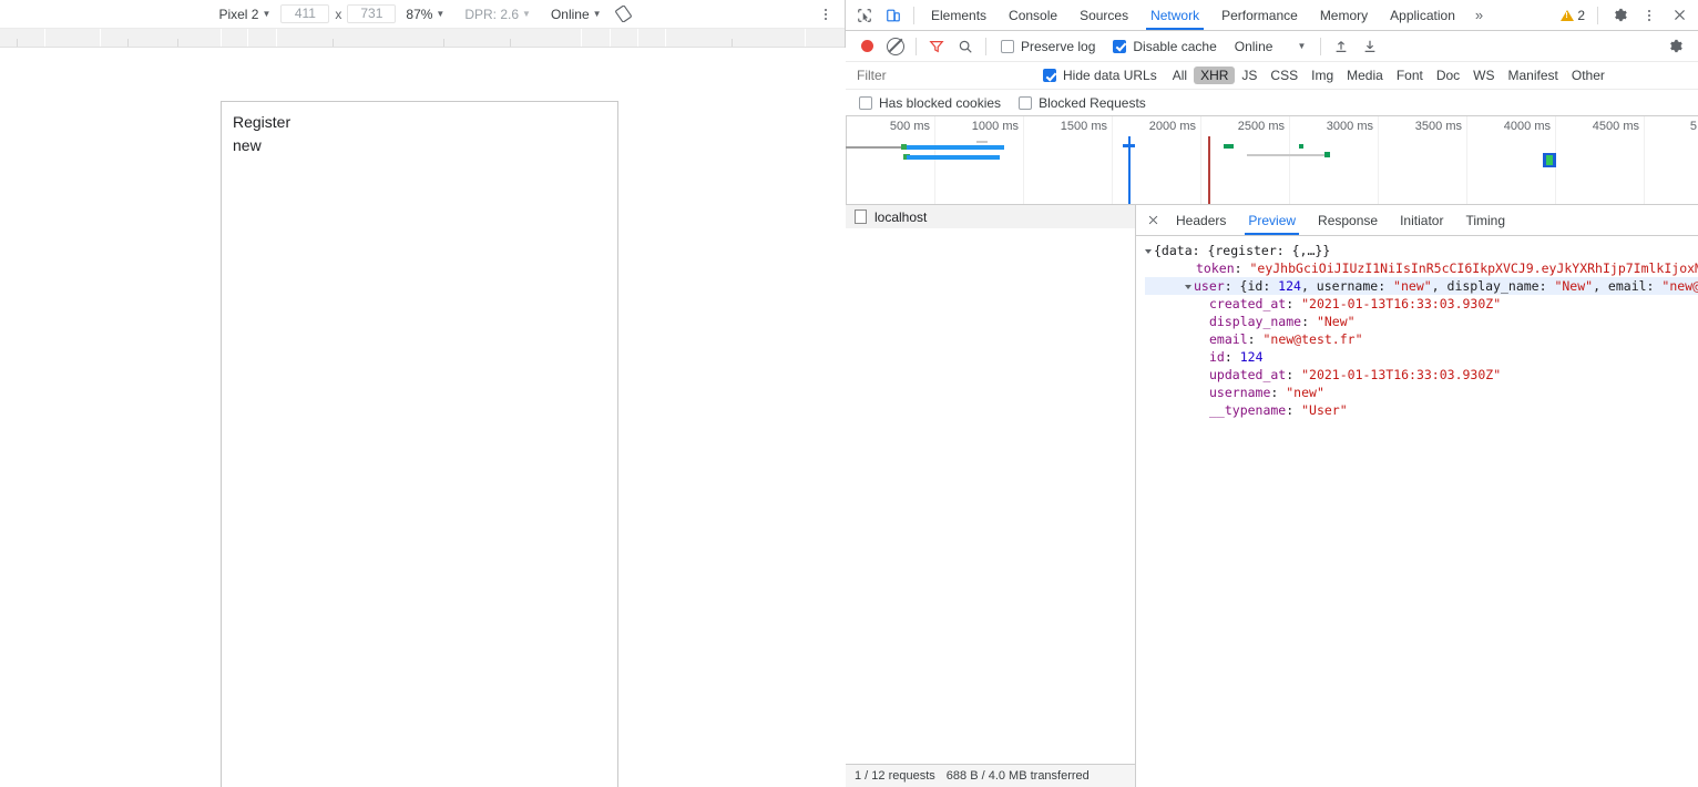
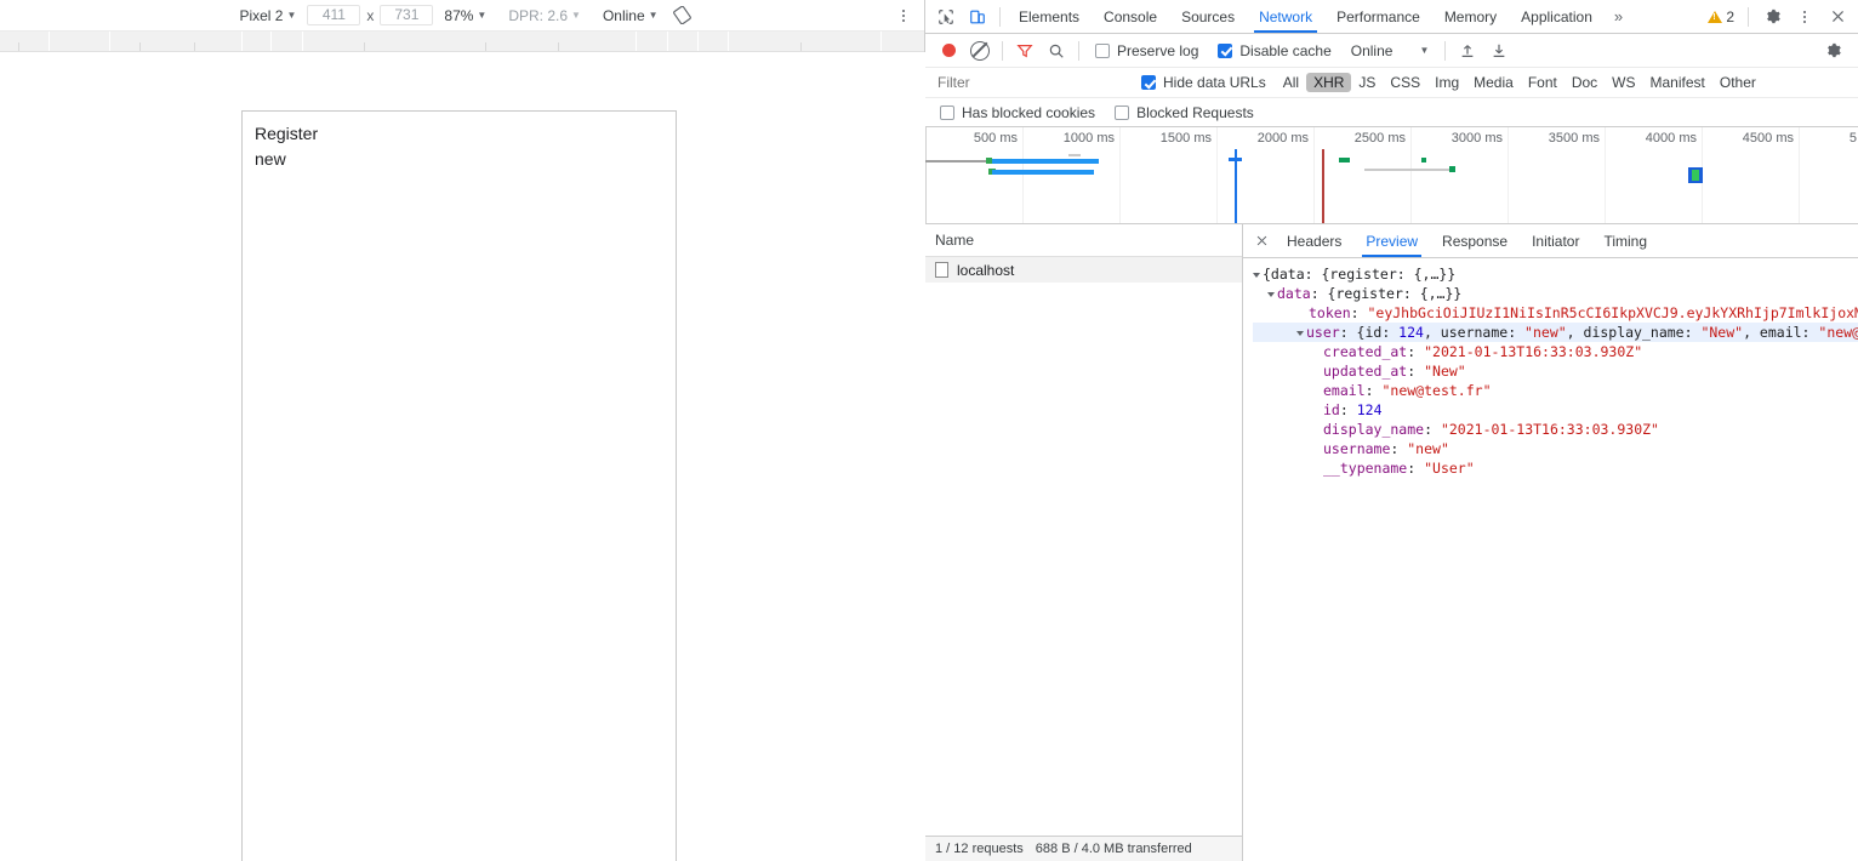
  Pixel 2
  ▼
  411
  x
  731
  87%
  ▼
  DPR: 2.6
  ▼
  Online
  ▼
  Register
  new
  Elements
  Console
  Sources
  Network
  Performance
  Memory
  Application
  »
  2
  Preserve log
  Disable cache
  Online
  ▼
  Filter
  Hide data URLs
  All
  XHR
  JS
  CSS
  Img
  Media
  Font
  Doc
  WS
  Manifest
  Other
  Has blocked cookies
  Blocked Requests
  500 ms
  1000 ms
  1500 ms
  2000 ms
  2500 ms
  3000 ms
  3500 ms
  4000 ms
  4500 ms
  5
+ Name
  localhost
  1 / 12 requests
  688 B / 4.0 MB transferred
  Headers
  Preview
  Response
  Initiator
  Timing
  {data: {register: {,…}}
+ data: {register: {,…}}
  token: "eyJhbGciOiJIUzI1NiIsInR5cCI6IkpXVCJ9.eyJkYXRhIjp7ImlkIjox
  user: {id: 124, username: "new", display_name: "New", email: "new@
  created_at: "2021-01-13T16:33:03.930Z"
- display_name: "New"
+ updated_at: "New"
  email: "new@test.fr"
  id: 124
- updated_at: "2021-01-13T16:33:03.930Z"
+ display_name: "2021-01-13T16:33:03.930Z"
  username: "new"
  __typename: "User"
